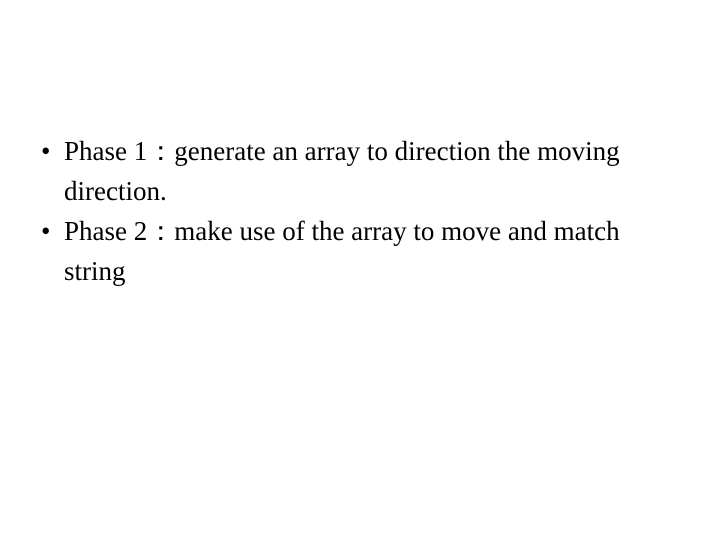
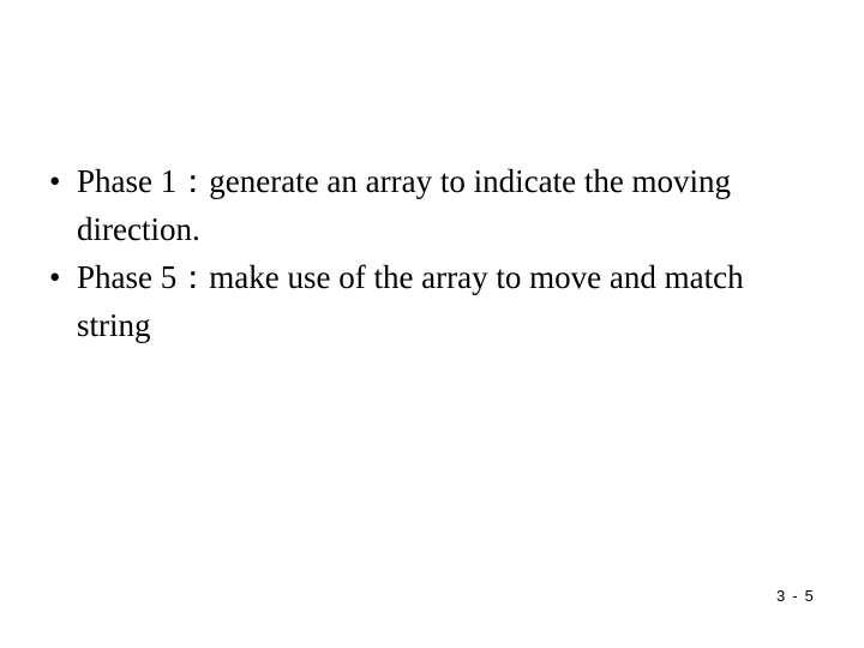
  •
- Phase 1：generate an array to direction the moving direction.
+ Phase 1：generate an array to indicate the moving direction.
  •
- Phase 2：make use of the array to move and match string
+ Phase 5：make use of the array to move and match string
+ 3 - 5
